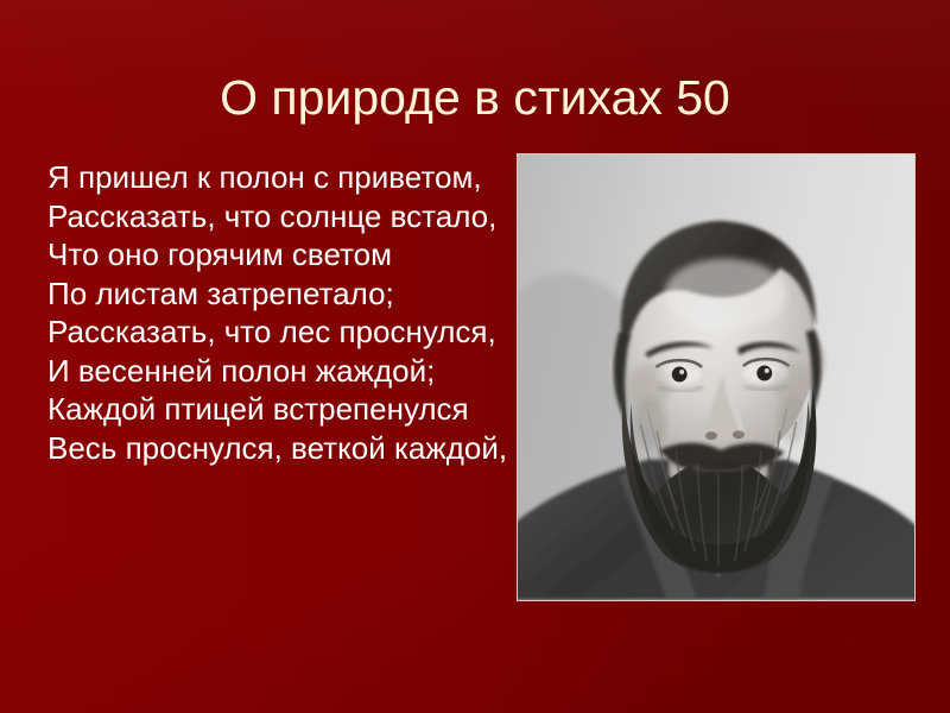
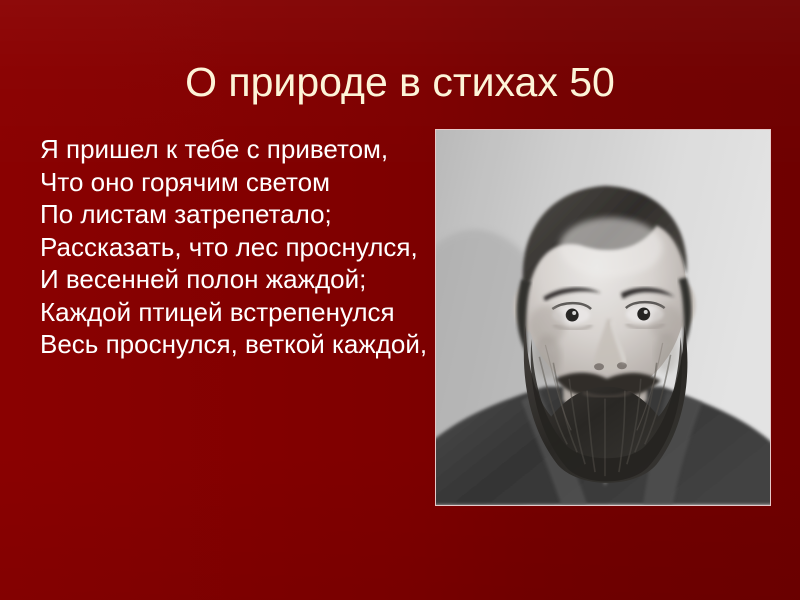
  О природе в стихах 50
- Я пришел к полон с приветом,
+ Я пришел к тебе с приветом,
- Рассказать, что солнце встало,
  Что оно горячим светом
  По листам затрепетало;
  Рассказать, что лес проснулся,
  И весенней полон жаждой;
  Каждой птицей встрепенулся
  Весь проснулся, веткой каждой,
